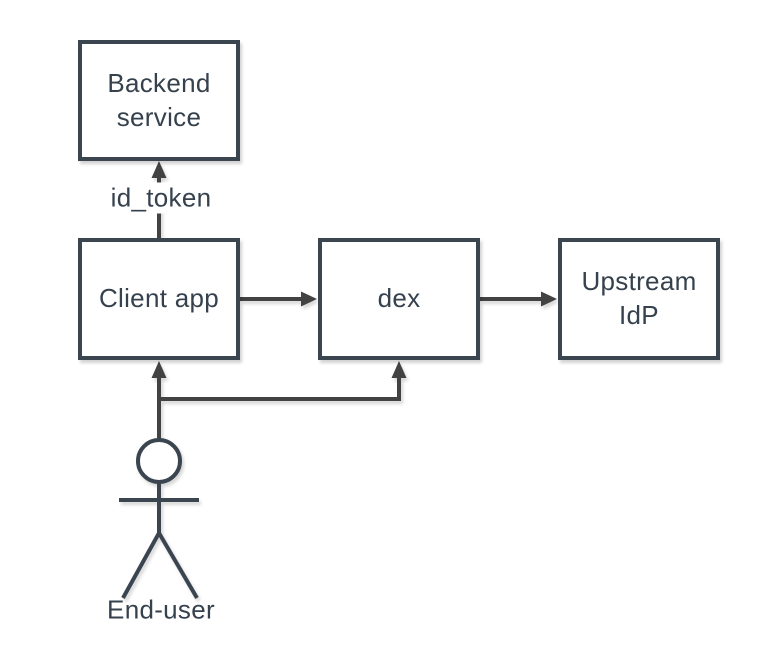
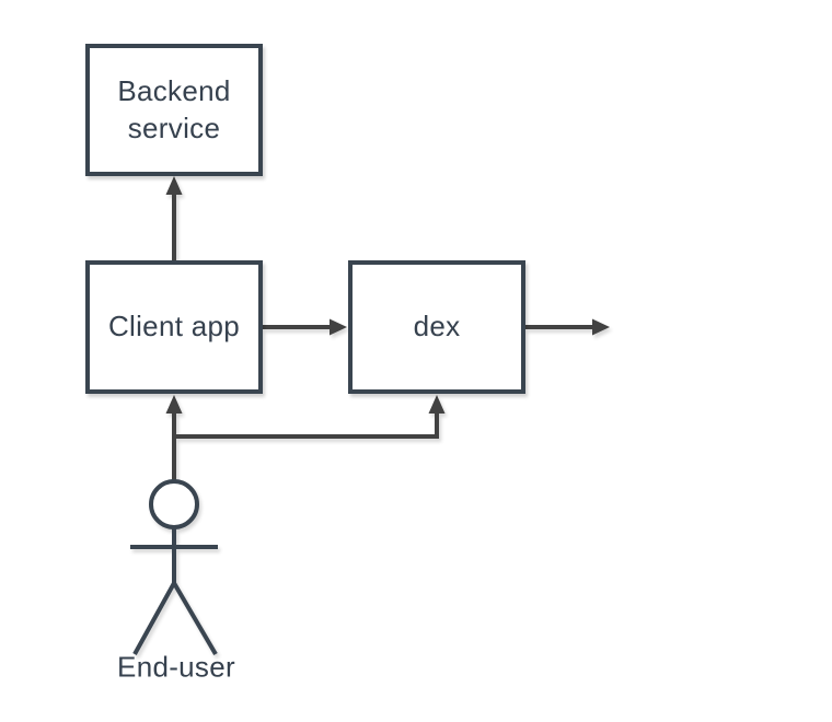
  Backend
  service
  Client app
  dex
- Upstream
- IdP
- id_token
  End-user
